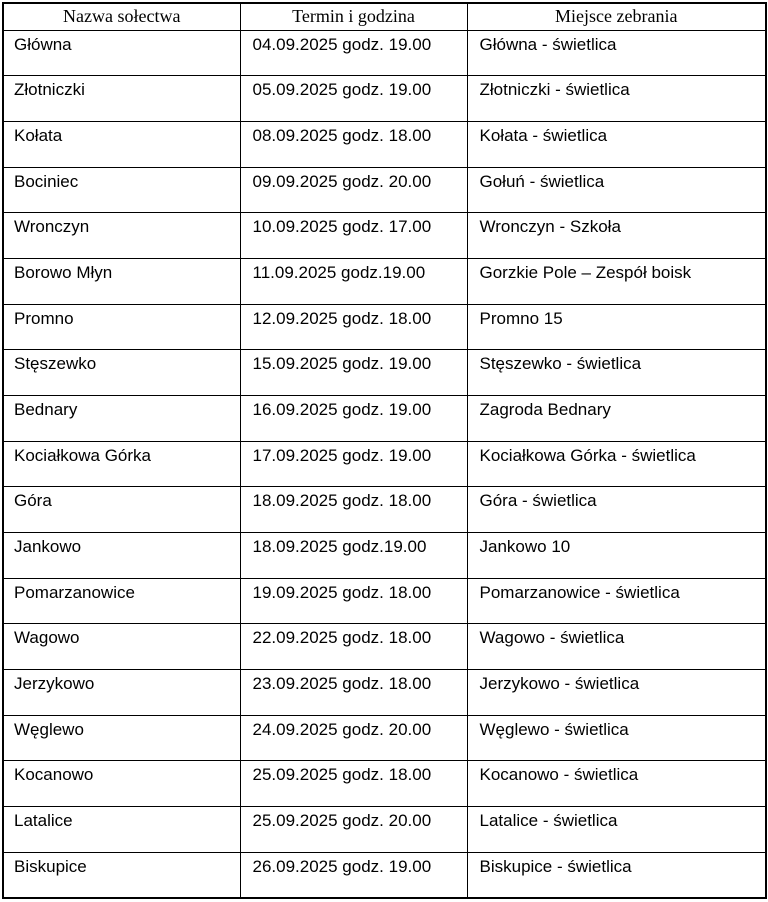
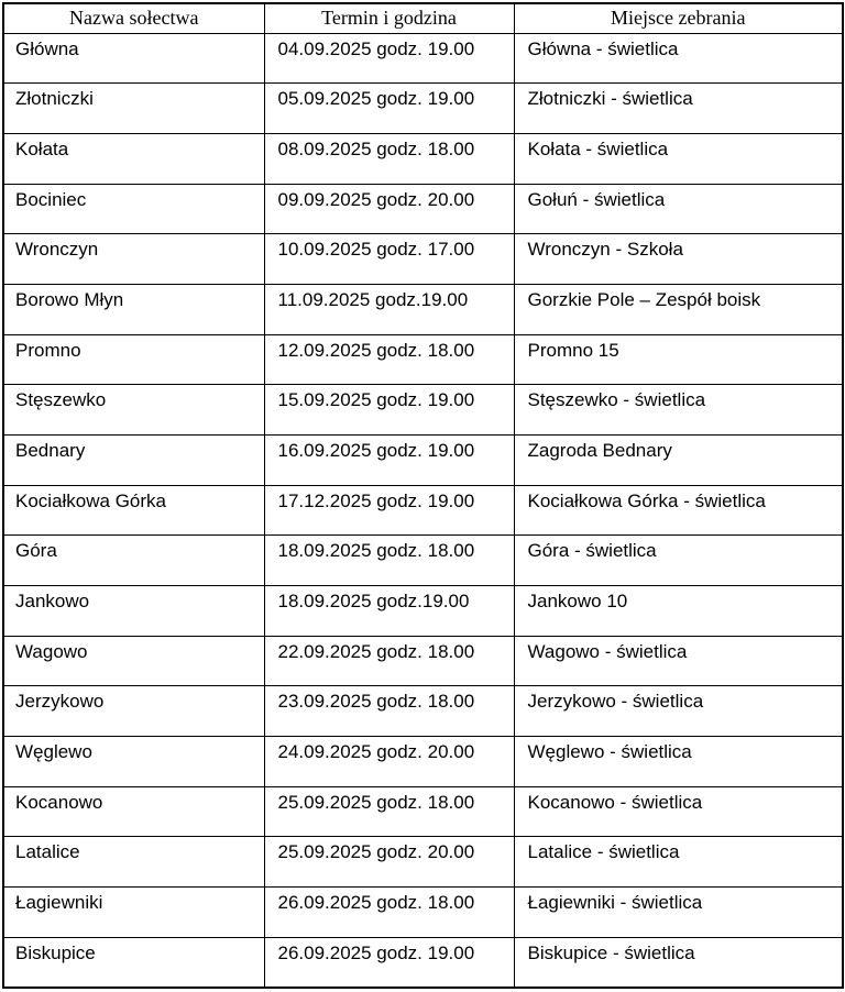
  Nazwa sołectwa	Termin i godzina	Miejsce zebrania
  Główna	04.09.2025 godz. 19.00	Główna - świetlica
  Złotniczki	05.09.2025 godz. 19.00	Złotniczki - świetlica
  Kołata	08.09.2025 godz. 18.00	Kołata - świetlica
  Bociniec	09.09.2025 godz. 20.00	Gołuń - świetlica
  Wronczyn	10.09.2025 godz. 17.00	Wronczyn - Szkoła
  Borowo Młyn	11.09.2025 godz.19.00	Gorzkie Pole – Zespół boisk
  Promno	12.09.2025 godz. 18.00	Promno 15
  Stęszewko	15.09.2025 godz. 19.00	Stęszewko - świetlica
  Bednary	16.09.2025 godz. 19.00	Zagroda Bednary
- Kociałkowa Górka	17.09.2025 godz. 19.00	Kociałkowa Górka - świetlica
+ Kociałkowa Górka	17.12.2025 godz. 19.00	Kociałkowa Górka - świetlica
  Góra	18.09.2025 godz. 18.00	Góra - świetlica
  Jankowo	18.09.2025 godz.19.00	Jankowo 10
- Pomarzanowice	19.09.2025 godz. 18.00	Pomarzanowice - świetlica
  Wagowo	22.09.2025 godz. 18.00	Wagowo - świetlica
  Jerzykowo	23.09.2025 godz. 18.00	Jerzykowo - świetlica
  Węglewo	24.09.2025 godz. 20.00	Węglewo - świetlica
  Kocanowo	25.09.2025 godz. 18.00	Kocanowo - świetlica
  Latalice	25.09.2025 godz. 20.00	Latalice - świetlica
+ Łagiewniki	26.09.2025 godz. 18.00	Łagiewniki - świetlica
  Biskupice	26.09.2025 godz. 19.00	Biskupice - świetlica
